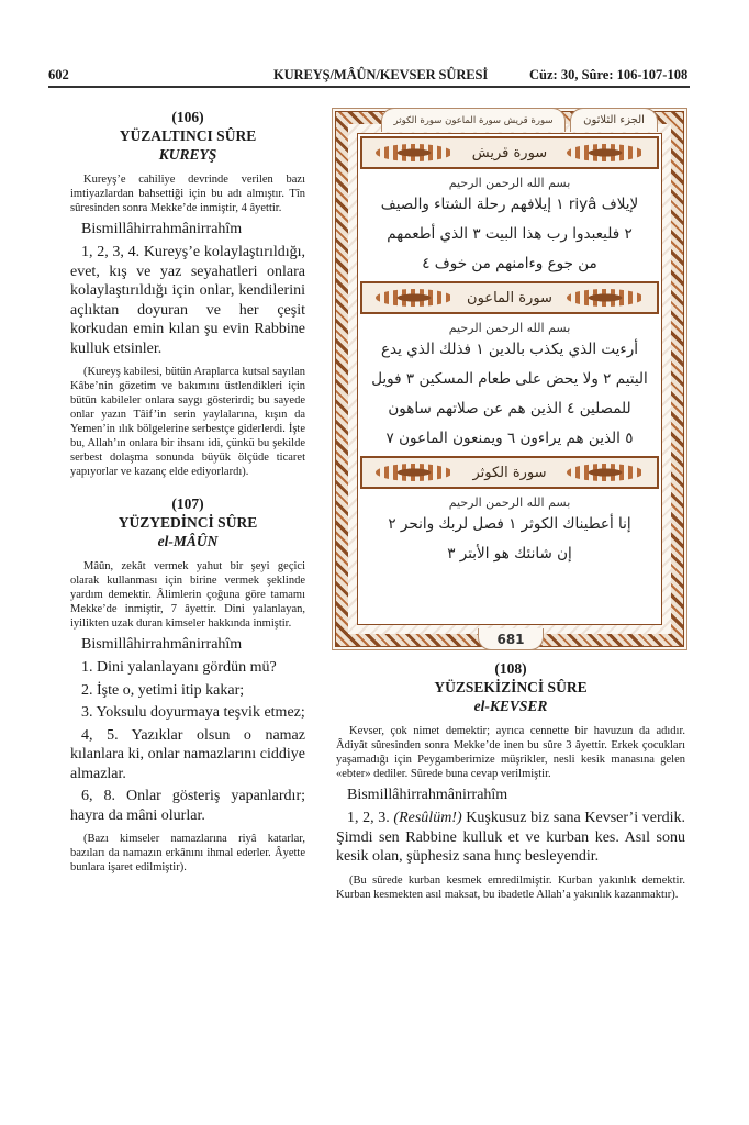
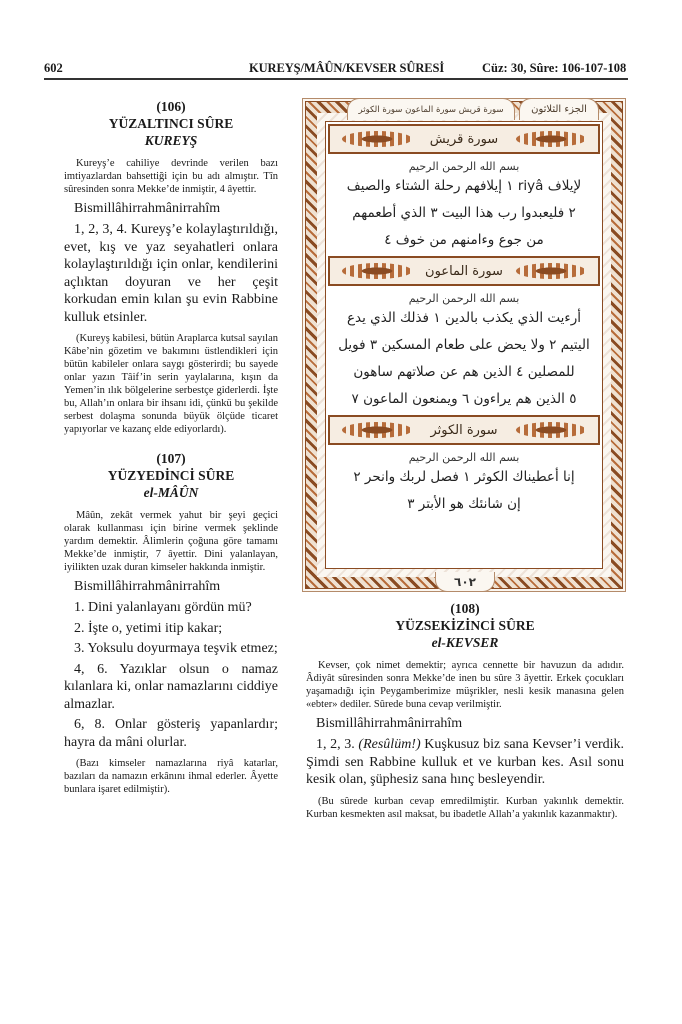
  602
  KUREYŞ/MÂÛN/KEVSER SÛRESİ
  Cüz: 30, Sûre: 106-107-108
  (106)
  YÜZALTINCI SÛRE
  KUREYŞ
  Kureyş’e cahiliye devrinde verilen bazı imtiyazlardan bahsettiği için bu adı almıştır. Tîn sûresinden sonra Mekke’de inmiştir, 4 âyettir.
  Bismillâhirrahmânirrahîm
  1, 2, 3, 4. Kureyş’e kolaylaştırıldığı, evet, kış ve yaz seyahatleri onlara kolaylaştırıldığı için onlar, kendilerini açlıktan doyuran ve her çeşit korkudan emin kılan şu evin Rabbine kulluk etsinler.
  (Kureyş kabilesi, bütün Araplarca kutsal sayılan Kâbe’nin gözetim ve bakımını üstlendikleri için bütün kabileler onlara saygı gösterirdi; bu sayede onlar yazın Tâif’in serin yaylalarına, kışın da Yemen’in ılık bölgelerine serbestçe giderlerdi. İşte bu, Allah’ın onlara bir ihsanı idi, çünkü bu şekilde serbest dolaşma sonunda büyük ölçüde ticaret yapıyorlar ve kazanç elde ediyorlardı).
  (107)
  YÜZYEDİNCİ SÛRE
  el-MÂÛN
  Mâûn, zekât vermek yahut bir şeyi geçici olarak kullanması için birine vermek şeklinde yardım demektir. Âlimlerin çoğuna göre tamamı Mekke’de inmiştir, 7 âyettir. Dini yalanlayan, iyilikten uzak duran kimseler hakkında inmiştir.
  Bismillâhirrahmânirrahîm
  1. Dini yalanlayanı gördün mü?
  2. İşte o, yetimi itip kakar;
  3. Yoksulu doyurmaya teşvik etmez;
- 4, 5. Yazıklar olsun o namaz kılanlara ki, onlar namazlarını ciddiye almazlar.
+ 4, 6. Yazıklar olsun o namaz kılanlara ki, onlar namazlarını ciddiye almazlar.
  6, 8. Onlar gösteriş yapanlardır; hayra da mâni olurlar.
  (Bazı kimseler namazlarına riyâ katarlar, bazıları da namazın erkânını ihmal ederler. Âyette bunlara işaret edilmiştir).
  الجزء الثلاثون
  سورة قريش سورة الماعون سورة الكوثر
  سورة قريش
  بسم الله الرحمن الرحيم
  لإيلاف riyâ ١ إيلافهم رحلة الشتاء والصيف
  ٢ فليعبدوا رب هذا البيت ٣ الذي أطعمهم
  من جوع وءامنهم من خوف ٤
  سورة الماعون
  بسم الله الرحمن الرحيم
  أرءيت الذي يكذب بالدين ١ فذلك الذي يدع
  اليتيم ٢ ولا يحض على طعام المسكين ٣ فويل
  للمصلين ٤ الذين هم عن صلاتهم ساهون
  ٥ الذين هم يراءون ٦ ويمنعون الماعون ٧
  سورة الكوثر
  بسم الله الرحمن الرحيم
  إنا أعطيناك الكوثر ١ فصل لربك وانحر ٢
  إن شانئك هو الأبتر ٣
- 681
+ ٦٠٢
  (108)
  YÜZSEKİZİNCİ SÛRE
  el-KEVSER
  Kevser, çok nimet demektir; ayrıca cennette bir havuzun da adıdır. Âdiyât sûresinden sonra Mekke’de inen bu sûre 3 âyettir. Erkek çocukları yaşamadığı için Peygamberimize müşrikler, nesli kesik manasına gelen «ebter» dediler. Sûrede buna cevap verilmiştir.
  Bismillâhirrahmânirrahîm
  1, 2, 3. (Resûlüm!) Kuşkusuz biz sana Kevser’i verdik. Şimdi sen Rabbine kulluk et ve kurban kes. Asıl sonu kesik olan, şüphesiz sana hınç besleyendir.
- (Bu sûrede kurban kesmek emredilmiştir. Kurban yakınlık demektir. Kurban kesmekten asıl maksat, bu ibadetle Allah’a yakınlık kazanmaktır).
+ (Bu sûrede kurban cevap emredilmiştir. Kurban yakınlık demektir. Kurban kesmekten asıl maksat, bu ibadetle Allah’a yakınlık kazanmaktır).
